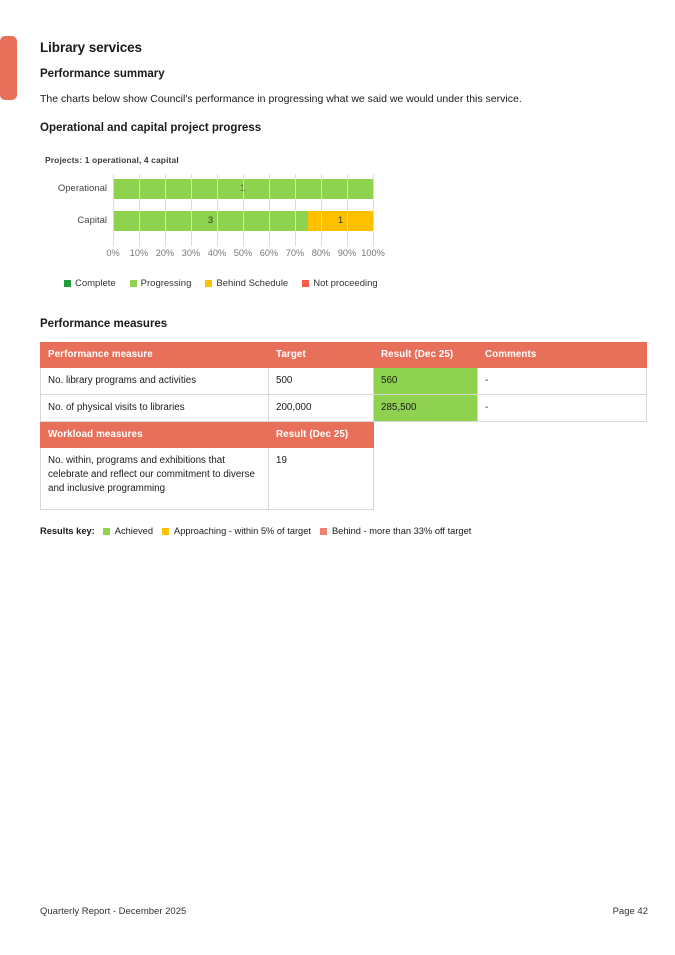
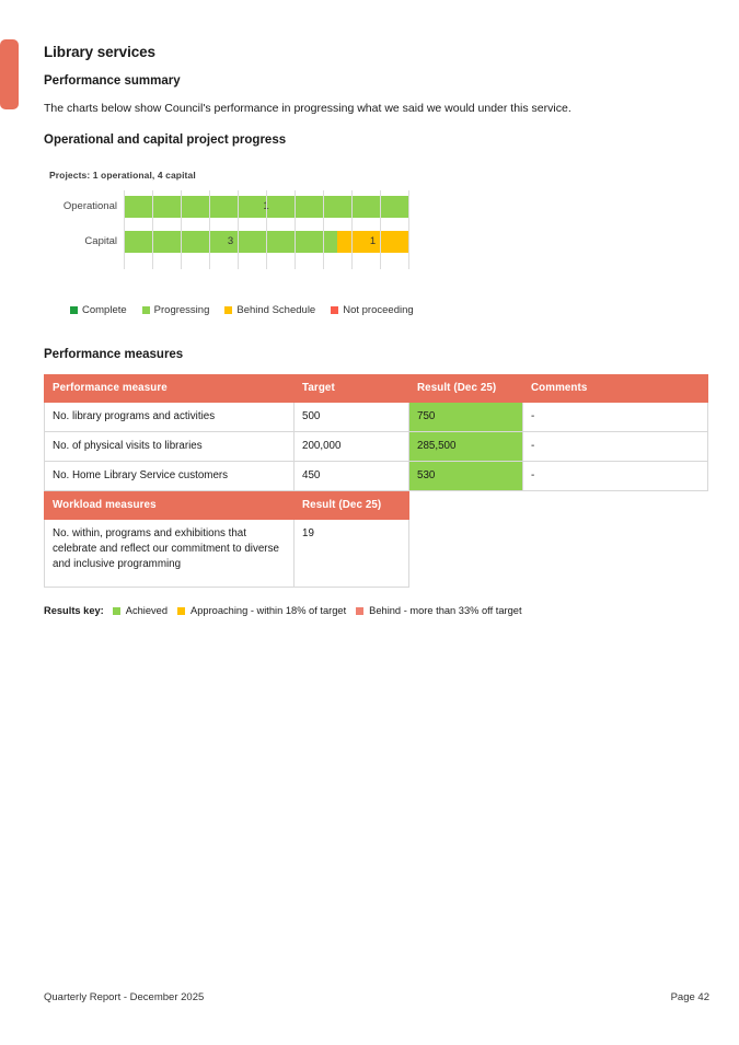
  Library services
  Performance summary
  The charts below show Council's performance in progressing what we said we would under this service.
  Operational and capital project progress
  Projects: 1 operational, 4 capital
  Operational
  Capital
  3
  1
- 0%
- 10%
- 20%
- 30%
- 40%
- 50%
- 60%
- 70%
- 80%
- 90%
- 100%
  Complete
  Progressing
  Behind Schedule
  Not proceeding
  Performance measures
  Performance measure	Target	Result (Dec 25)	Comments
- No. library programs and activities	500	560	-
+ No. library programs and activities	500	750	-
  No. of physical visits to libraries	200,000	285,500	-
+ No. Home Library Service customers	450	530	-
  Workload measures	Result (Dec 25)
  No. within, programs and exhibitions that celebrate and reflect our commitment to diverse and inclusive programming	19
  Results key:
  Achieved
- Approaching - within 5% of target
+ Approaching - within 18% of target
  Behind - more than 33% off target
  Quarterly Report - December 2025
  Page 42
